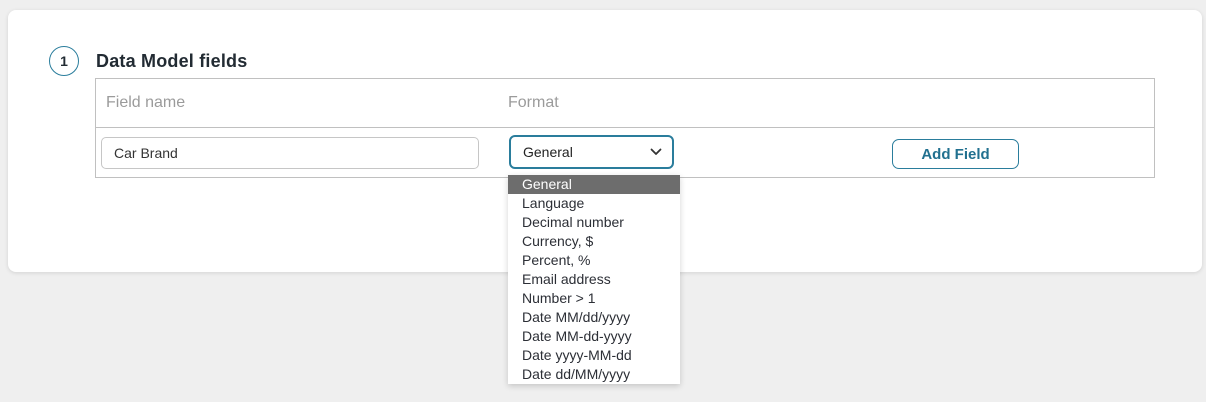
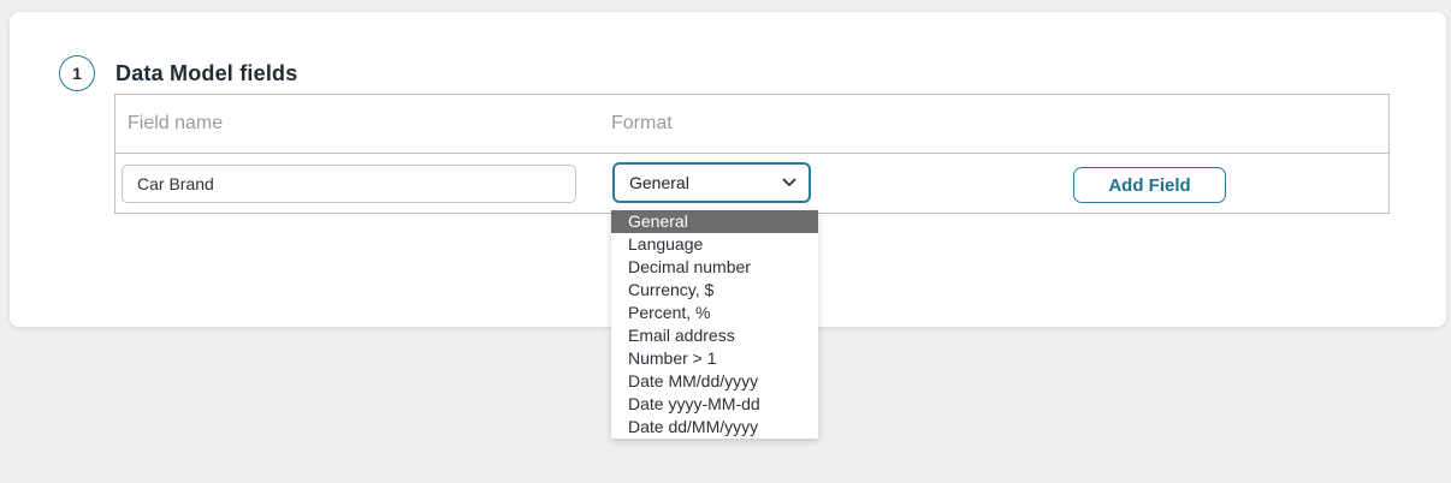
  1
  Data Model fields
  Field name
  Format
  Car Brand
  General
  Add Field
  General
  Language
  Decimal number
  Currency, $
  Percent, %
  Email address
  Number > 1
  Date MM/dd/yyyy
- Date MM-dd-yyyy
  Date yyyy-MM-dd
  Date dd/MM/yyyy
